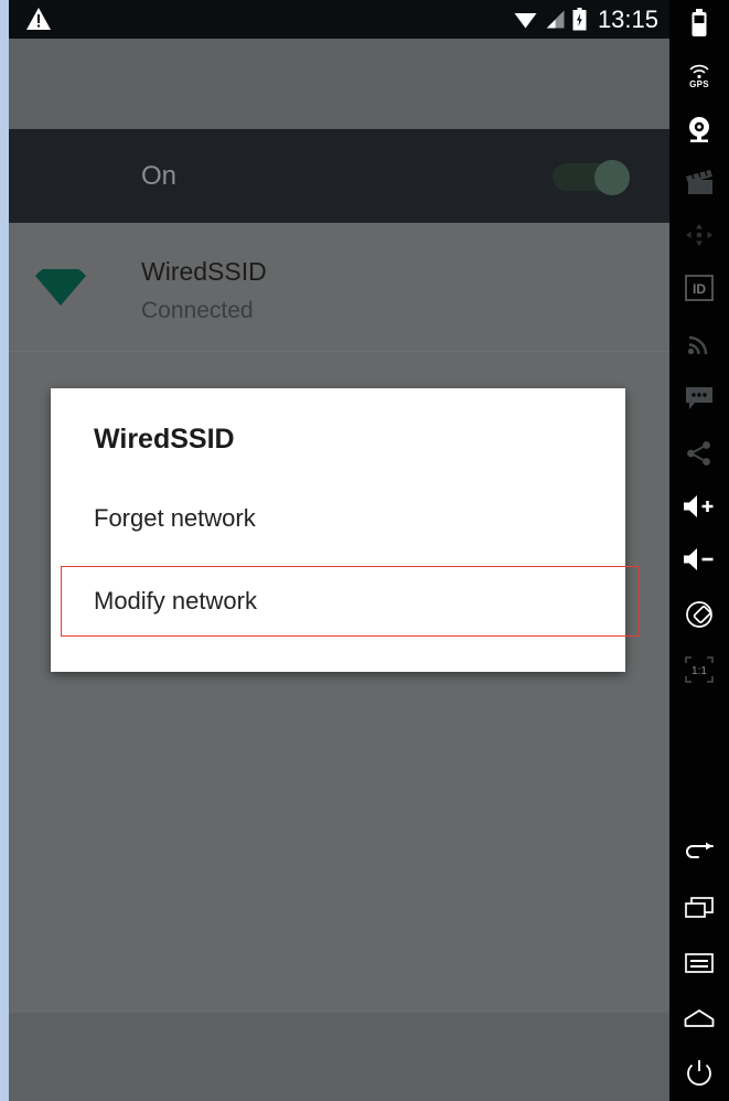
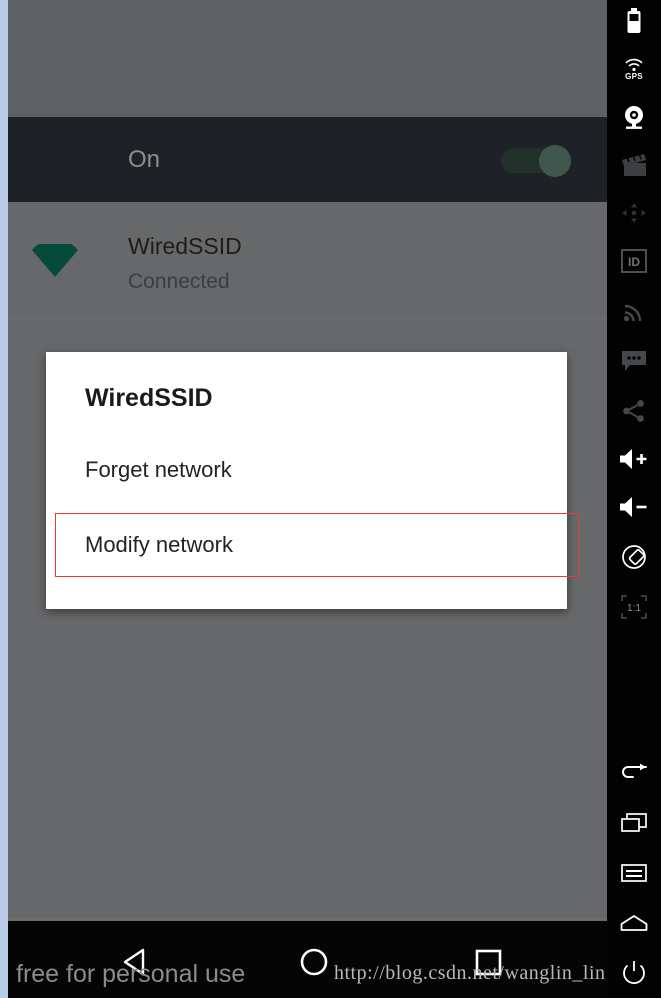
- 13:15
  On
  WiredSSID
  Connected
  WiredSSID
  Forget network
  Modify network
+ free for personal use
+ http://blog.csdn.net/wanglin_lin
  GPS
  ID
  1:1
